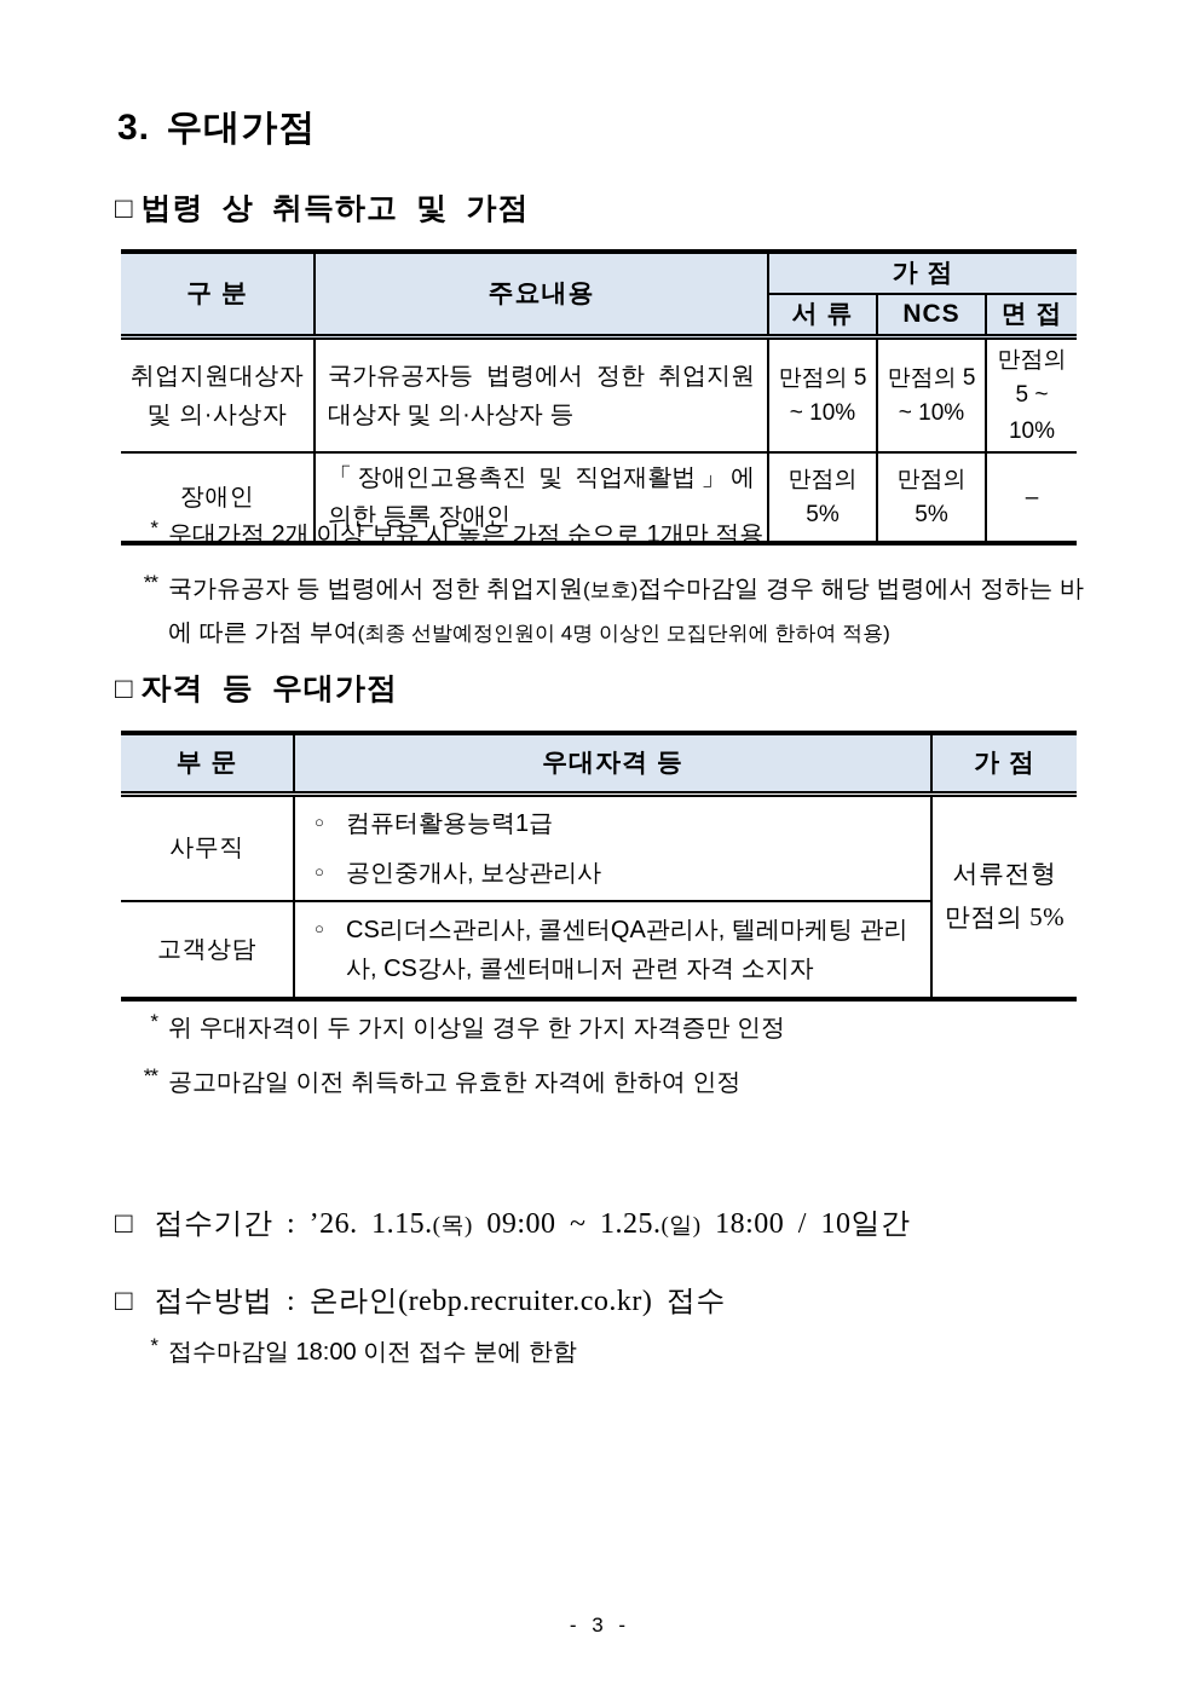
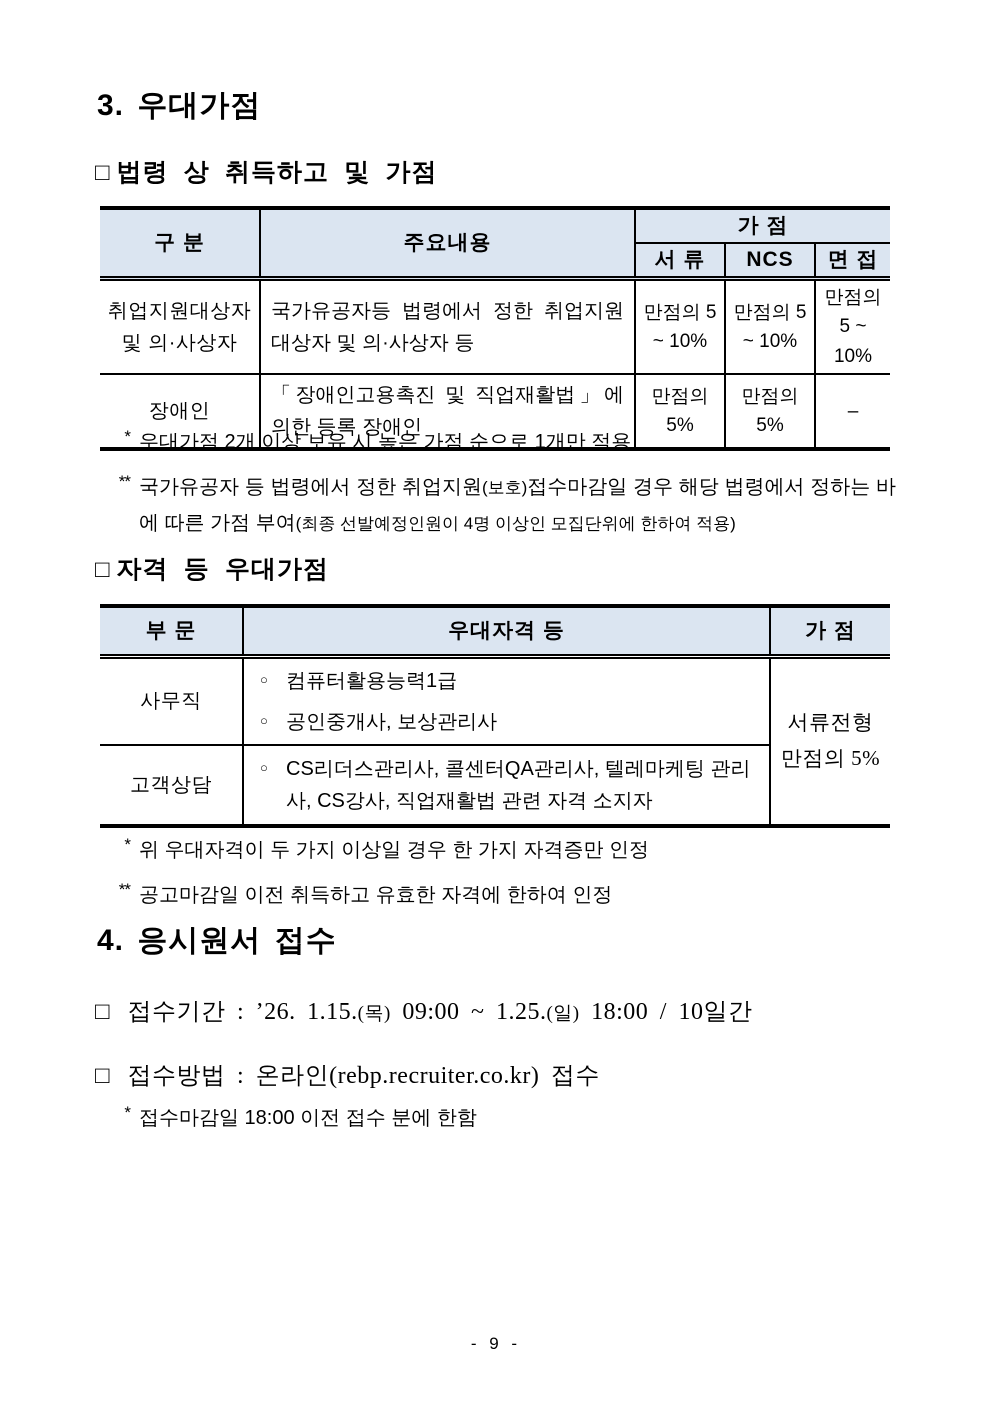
  3. 우대가점
  □ 법령 상 취득하고 및 가점
  구 분	주요내용	가 점
  서 류	NCS	면 접
  취업지원대상자 및 의·사상자	국가유공자등 법령에서 정한 취업지원 대상자 및 의·사상자 등	만점의 5 ~ 10%	만점의 5 ~ 10%	만점의 5 ~ 10%
  장애인	「장애인고용촉진 및 직업재활법」에 의한 등록 장애인	만점의 5%	만점의 5%	–
  *
  우대가점 2개 이상 보유 시 높은 가점 순으로 1개만 적용
  **
  국가유공자 등 법령에서 정한 취업지원(보호)접수마감일 경우 해당 법령에서 정하는 바에 따른 가점 부여(최종 선발예정인원이 4명 이상인 모집단위에 한하여 적용)
  □ 자격 등 우대가점
  부 문	우대자격 등	가 점
  사무직	○ 컴퓨터활용능력1급 ○ 공인중개사, 보상관리사	서류전형 만점의 5%
- 고객상담	○ CS리더스관리사, 콜센터QA관리사, 텔레마케팅 관리사, CS강사, 콜센터매니저 관련 자격 소지자
+ 고객상담	○ CS리더스관리사, 콜센터QA관리사, 텔레마케팅 관리사, CS강사, 직업재활법 관련 자격 소지자
  *
  위 우대자격이 두 가지 이상일 경우 한 가지 자격증만 인정
  **
  공고마감일 이전 취득하고 유효한 자격에 한하여 인정
+ 4. 응시원서 접수
  □ 접수기간 : ’26. 1.15.(목) 09:00 ~ 1.25.(일) 18:00 / 10일간
  □ 접수방법 : 온라인(rebp.recruiter.co.kr) 접수
  *
  접수마감일 18:00 이전 접수 분에 한함
- - 3 -
+ - 9 -
